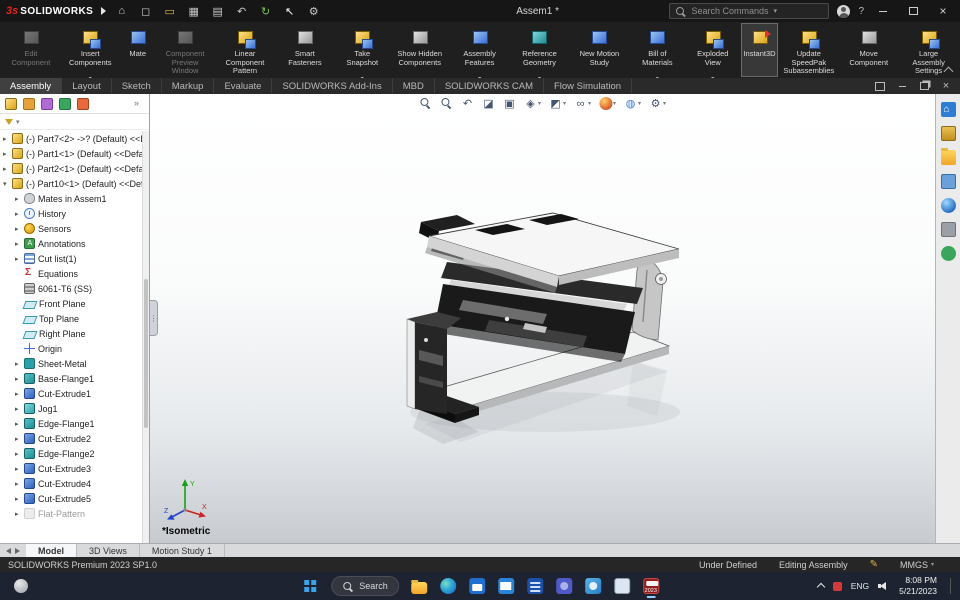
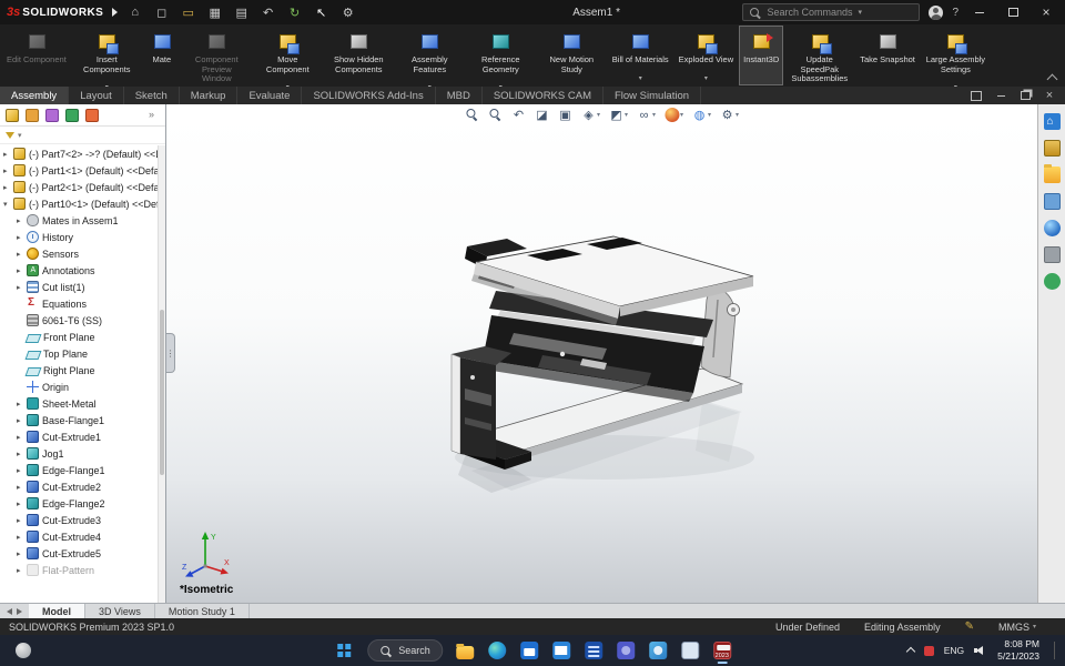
  3s
  SOLIDWORKS
  Assem1 *
  Search Commands
  ?
  Edit Component
  Insert Components
  Mate
  Component Preview Window
- Linear Component Pattern
- Smart Fasteners
- Take Snapshot
+ Move Component
  Show Hidden Components
  Assembly Features
  Reference Geometry
  New Motion Study
  Bill of Materials
  Exploded View
  Instant3D
  Update SpeedPak Subassemblies
- Move Component
+ Take Snapshot
  Large Assembly Settings
  Assembly
  Layout
  Sketch
  Markup
  Evaluate
  SOLIDWORKS Add-Ins
  MBD
  SOLIDWORKS CAM
  Flow Simulation
  »
  (-) Part7<2> ->? (Default) <<
  (-) Part1<1> (Default) <<Def
  (-) Part2<1> (Default) <<Def
  (-) Part10<1> (Default) <<De
  Mates in Assem1
  History
  Sensors
  Annotations
  Cut list(1)
  Equations
  6061-T6 (SS)
  Front Plane
  Top Plane
  Right Plane
  Origin
  Sheet-Metal
  Base-Flange1
  Cut-Extrude1
  Jog1
  Edge-Flange1
  Cut-Extrude2
  Edge-Flange2
  Cut-Extrude3
  Cut-Extrude4
  Cut-Extrude5
  Flat-Pattern
  *Isometric
  Model
  3D Views
  Motion Study 1
  SOLIDWORKS Premium 2023 SP1.0
  Under Defined
  Editing Assembly
  MMGS
  Search
  ENG
  8:08 PM
  5/21/2023
